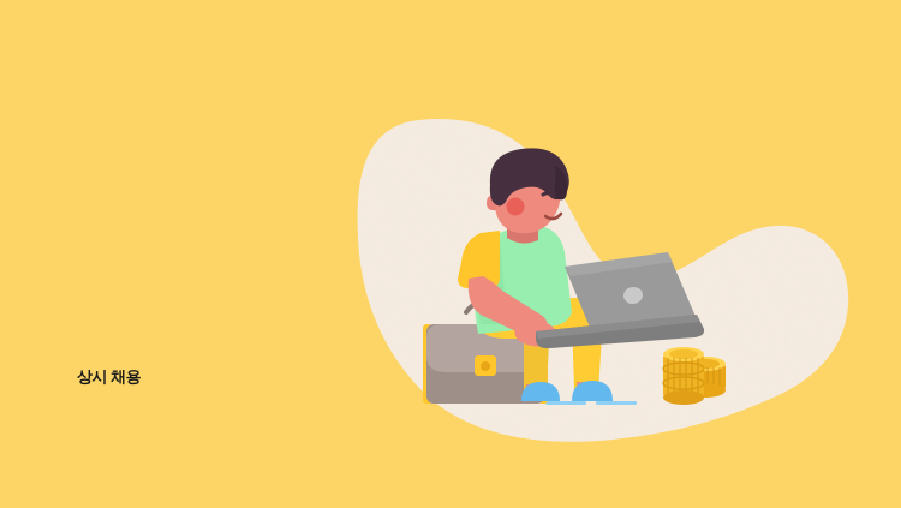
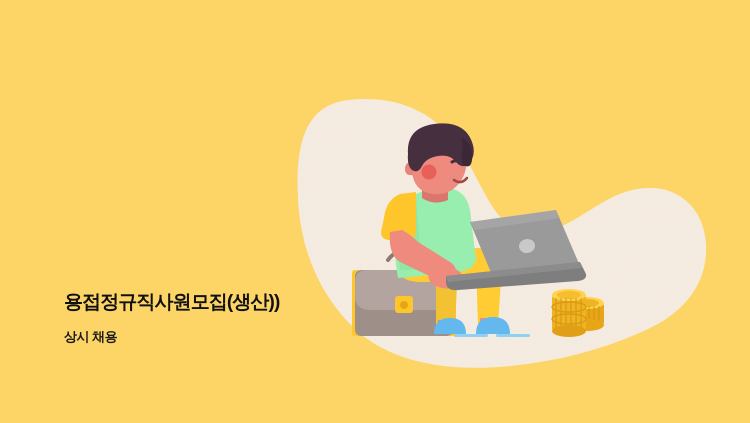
+ 용접정규직사원모집(생산))
  상시 채용
